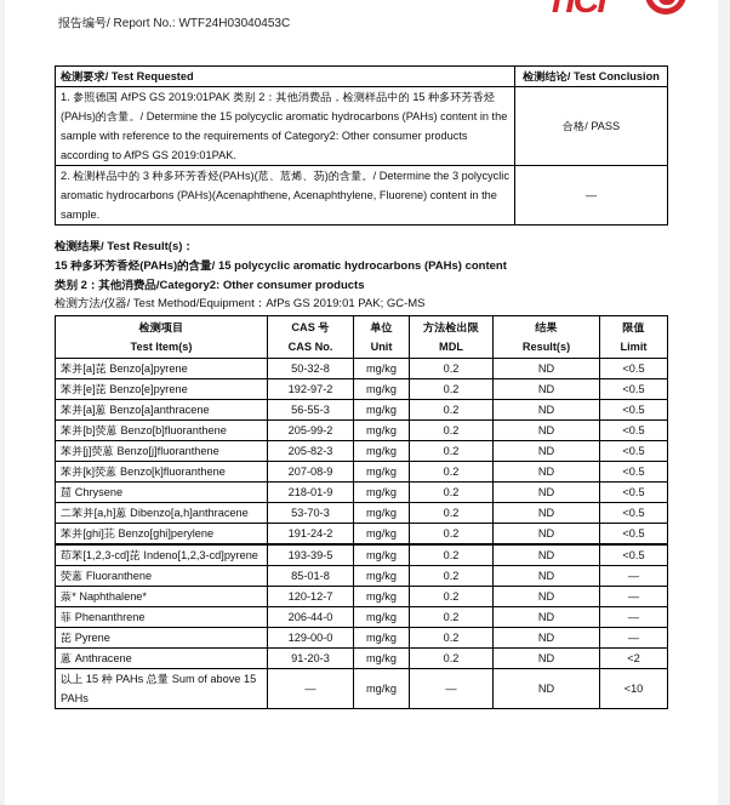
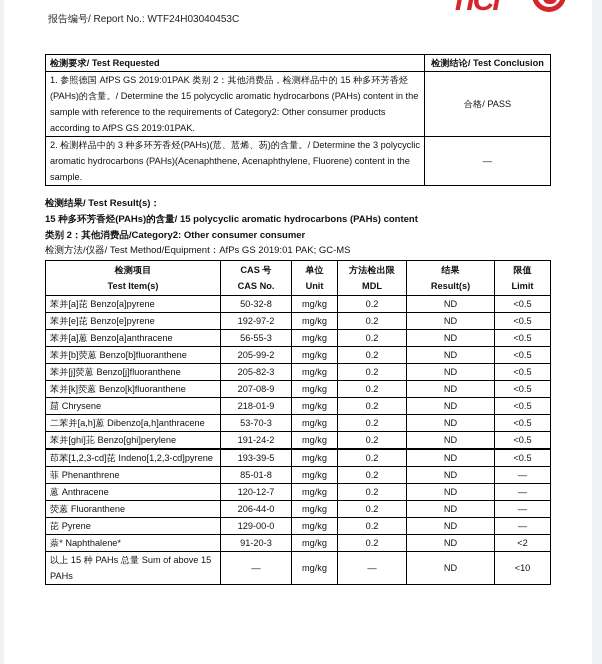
  TICI
  报告编号/ Report No.: WTF24H03040453C
  检测要求/ Test Requested	检测结论/ Test Conclusion
  1. 参照德国 AfPS GS 2019:01PAK 类别 2：其他消费品，检测样品中的 15 种多环芳香烃(PAHs)的含量。/ Determine the 15 polycyclic aromatic hydrocarbons (PAHs) content in the sample with reference to the requirements of Category2: Other consumer products according to AfPS GS 2019:01PAK.	合格/ PASS
  2. 检测样品中的 3 种多环芳香烃(PAHs)(苊、苊烯、芴)的含量。/ Determine the 3 polycyclic aromatic hydrocarbons (PAHs)(Acenaphthene, Acenaphthylene, Fluorene) content in the sample.	—
  检测结果/ Test Result(s)：
  15 种多环芳香烃(PAHs)的含量/ 15 polycyclic aromatic hydrocarbons (PAHs) content
- 类别 2：其他消费品/Category2: Other consumer products
+ 类别 2：其他消费品/Category2: Other consumer consumer
  检测方法/仪器/ Test Method/Equipment：AfPs GS 2019:01 PAK; GC-MS
  检测项目Test Item(s)	CAS 号CAS No.	单位Unit	方法检出限MDL	结果Result(s)	限值Limit
  苯并[a]芘 Benzo[a]pyrene	50-32-8	mg/kg	0.2	ND	<0.5
  苯并[e]芘 Benzo[e]pyrene	192-97-2	mg/kg	0.2	ND	<0.5
  苯并[a]蒽 Benzo[a]anthracene	56-55-3	mg/kg	0.2	ND	<0.5
  苯并[b]荧蒽 Benzo[b]fluoranthene	205-99-2	mg/kg	0.2	ND	<0.5
  苯并[j]荧蒽 Benzo[j]fluoranthene	205-82-3	mg/kg	0.2	ND	<0.5
  苯并[k]荧蒽 Benzo[k]fluoranthene	207-08-9	mg/kg	0.2	ND	<0.5
  䓛 Chrysene	218-01-9	mg/kg	0.2	ND	<0.5
  二苯并[a,h]蒽 Dibenzo[a,h]anthracene	53-70-3	mg/kg	0.2	ND	<0.5
  苯并[ghi]苝 Benzo[ghi]perylene	191-24-2	mg/kg	0.2	ND	<0.5
  茚苯[1,2,3-cd]芘 Indeno[1,2,3-cd]pyrene	193-39-5	mg/kg	0.2	ND	<0.5
- 荧蒽 Fluoranthene	85-01-8	mg/kg	0.2	ND	—
+ 菲 Phenanthrene	85-01-8	mg/kg	0.2	ND	—
- 萘* Naphthalene*	120-12-7	mg/kg	0.2	ND	—
+ 蒽 Anthracene	120-12-7	mg/kg	0.2	ND	—
- 菲 Phenanthrene	206-44-0	mg/kg	0.2	ND	—
+ 荧蒽 Fluoranthene	206-44-0	mg/kg	0.2	ND	—
  芘 Pyrene	129-00-0	mg/kg	0.2	ND	—
- 蒽 Anthracene	91-20-3	mg/kg	0.2	ND	<2
+ 萘* Naphthalene*	91-20-3	mg/kg	0.2	ND	<2
  以上 15 种 PAHs 总量 Sum of above 15 PAHs	—	mg/kg	—	ND	<10
